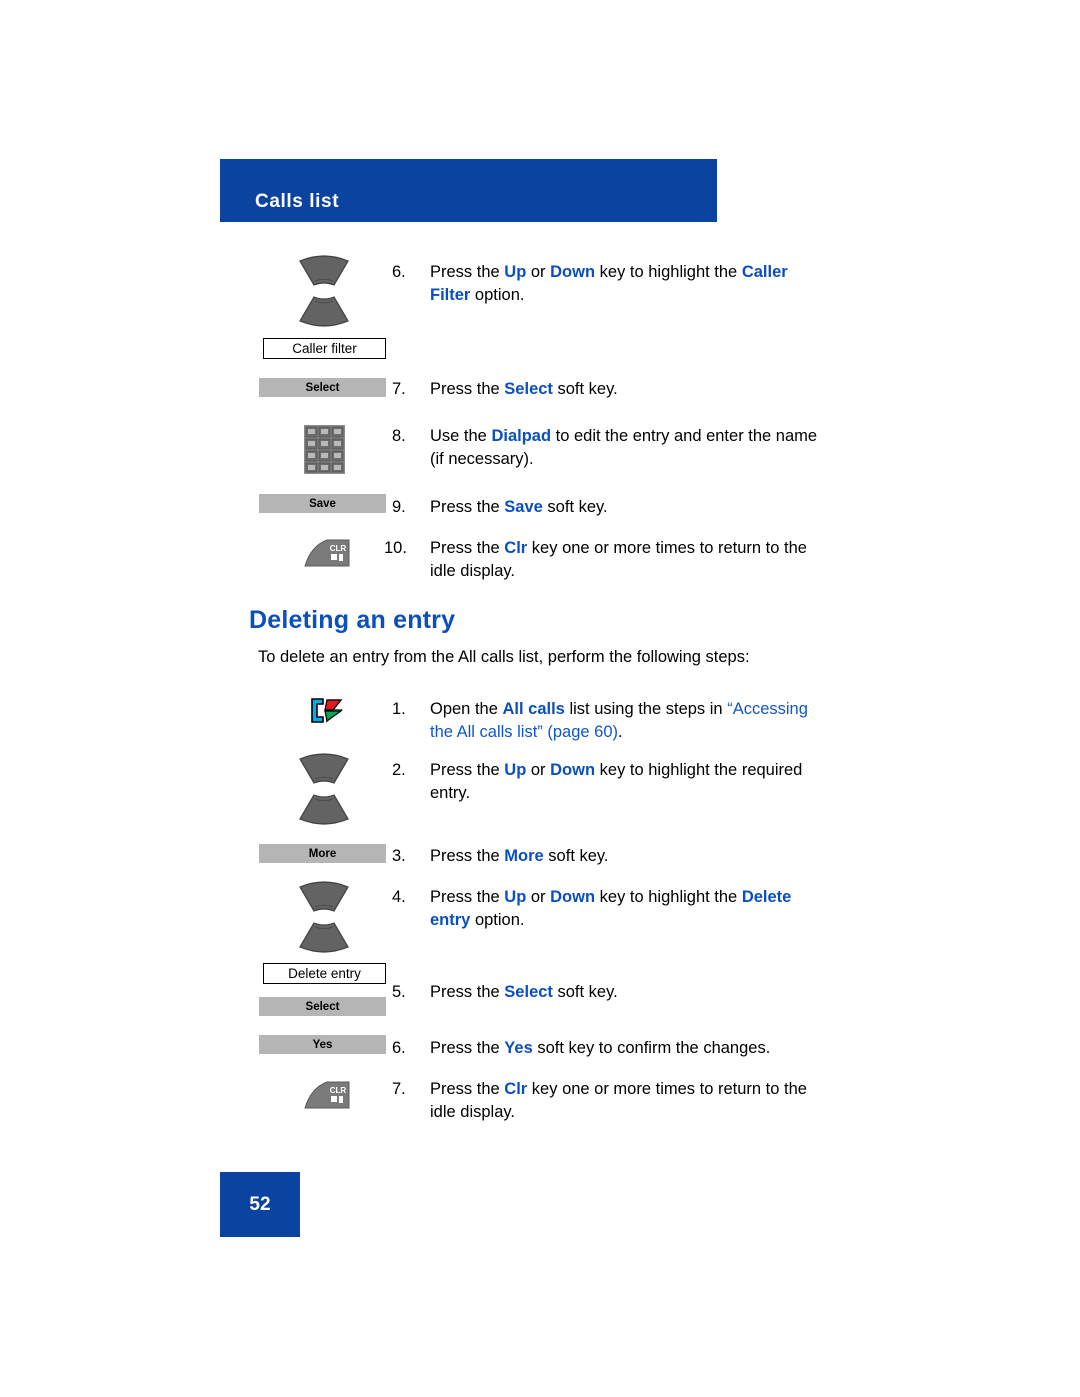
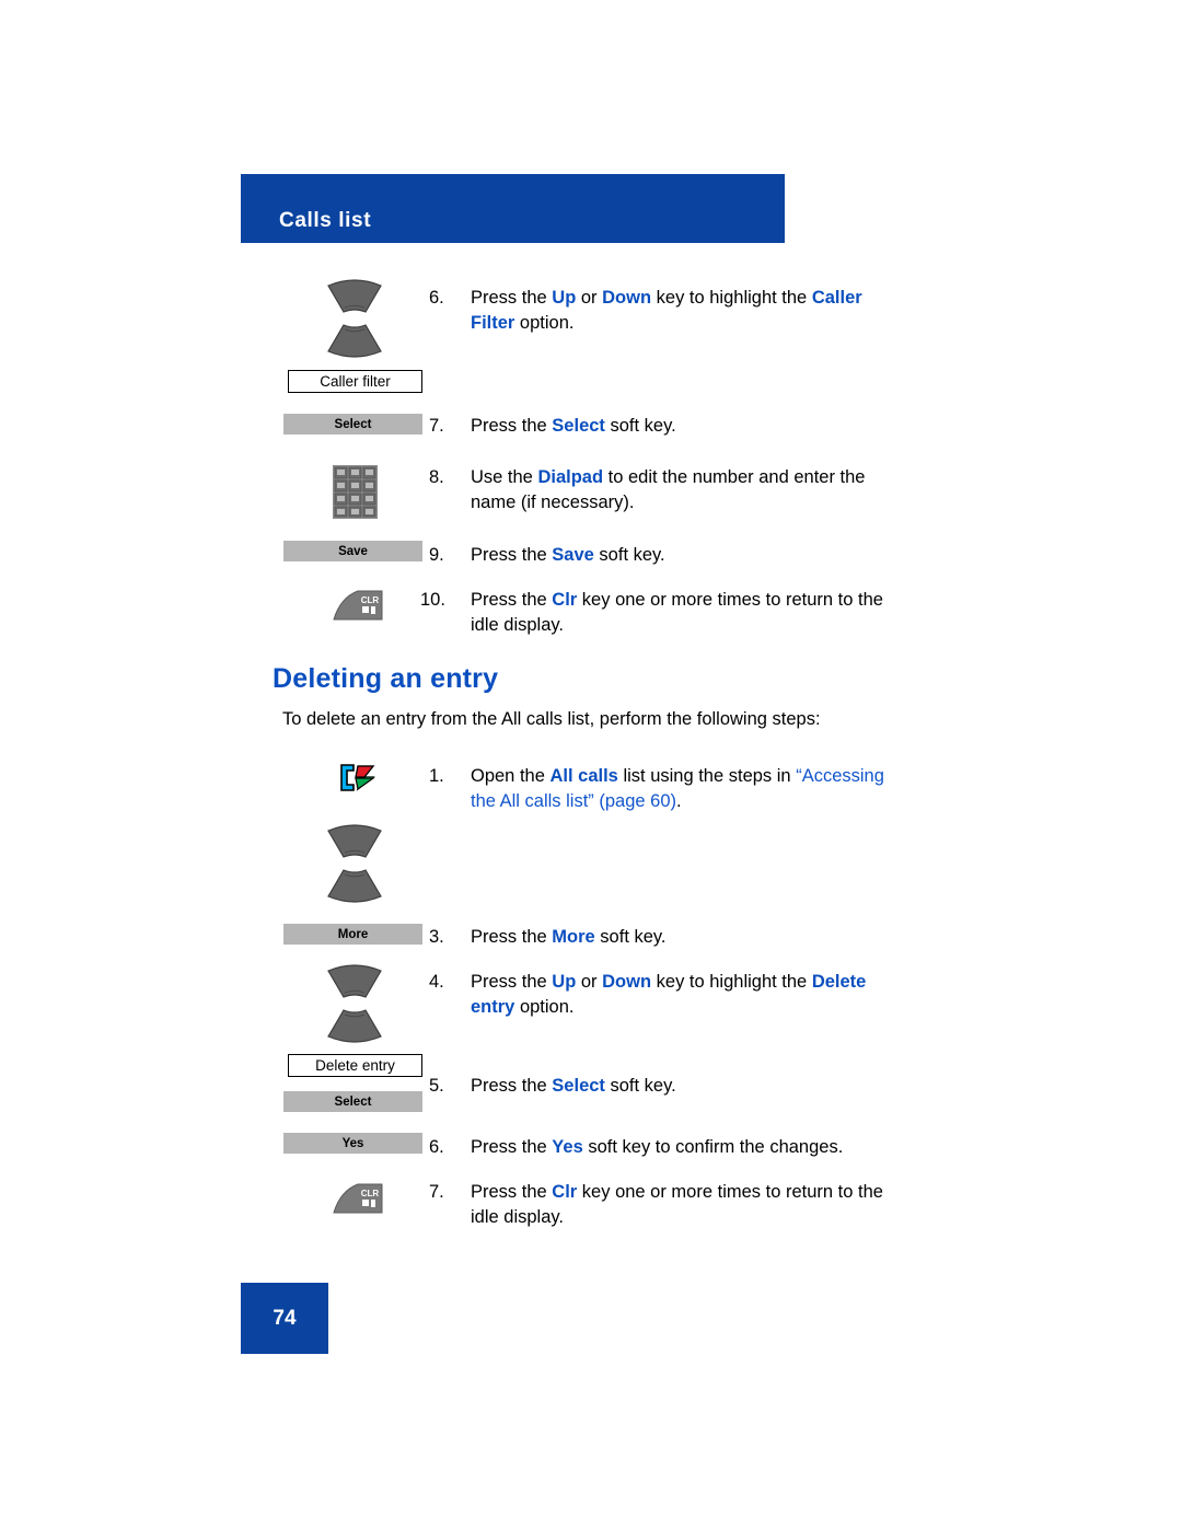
  Calls list
  Caller filter
  6.
  Press the Up or Down key to highlight the Caller Filter option.
  Select
  7.
  Press the Select soft key.
  8.
- Use the Dialpad to edit the entry and enter the name (if necessary).
+ Use the Dialpad to edit the number and enter the name (if necessary).
  Save
  9.
  Press the Save soft key.
  CLR
  10.
  Press the Clr key one or more times to return to the idle display.
  Deleting an entry
  To delete an entry from the All calls list, perform the following steps:
  1.
  Open the All calls list using the steps in “Accessing the All calls list” (page 60).
- 2.
- Press the Up or Down key to highlight the required entry.
  More
  3.
  Press the More soft key.
  4.
  Press the Up or Down key to highlight the Delete entry option.
  Delete entry
  Select
  5.
  Press the Select soft key.
  Yes
  6.
  Press the Yes soft key to confirm the changes.
  CLR
  7.
  Press the Clr key one or more times to return to the idle display.
- 52
+ 74
